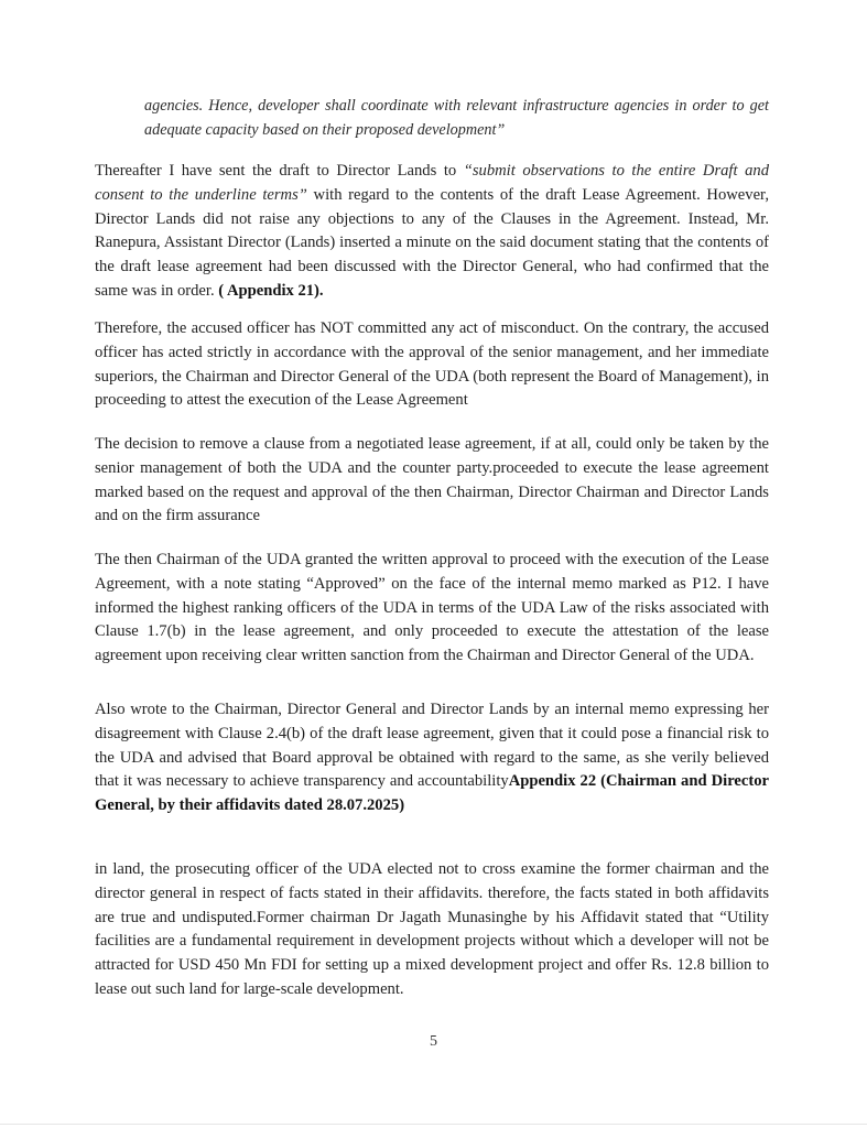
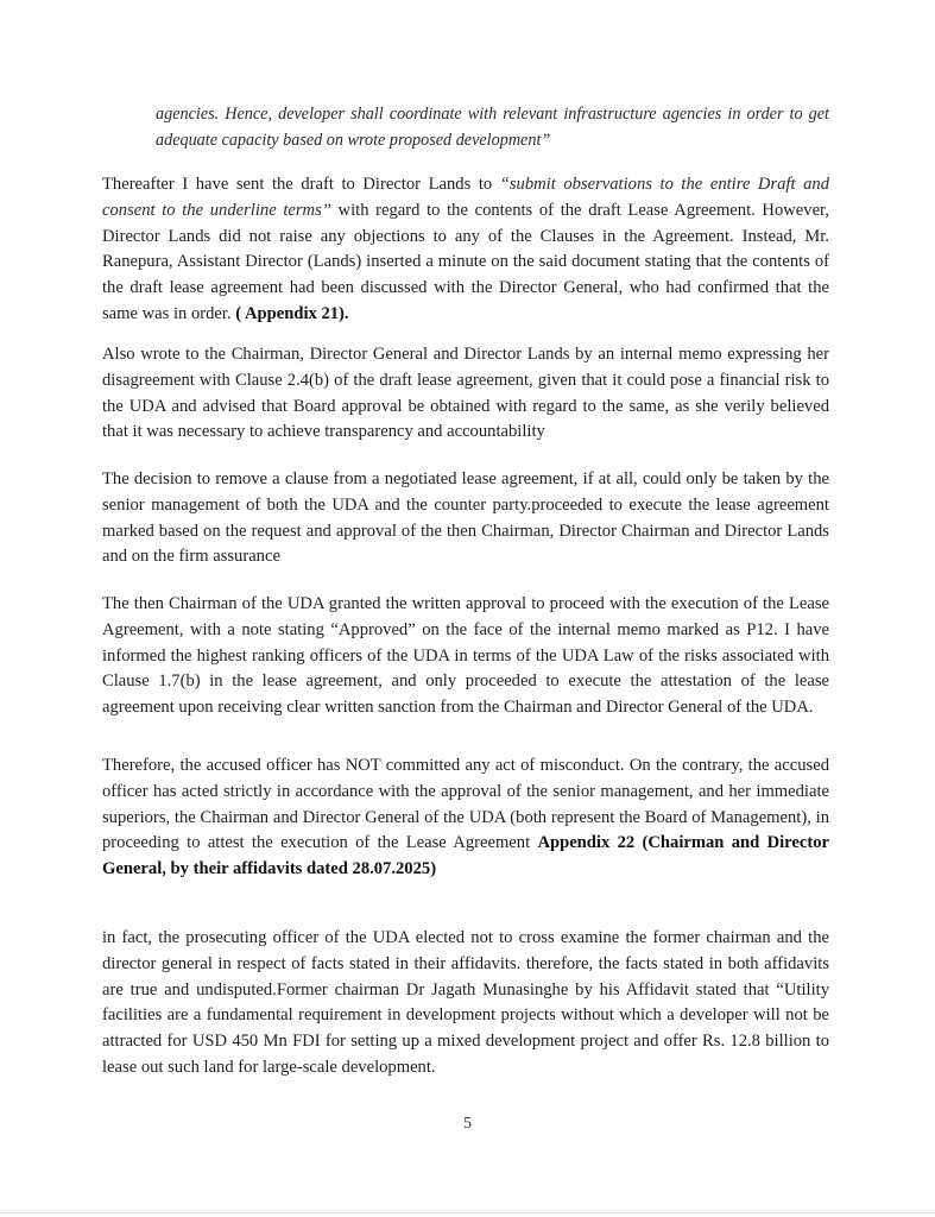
- agencies. Hence, developer shall coordinate with relevant infrastructure agencies in order to get adequate capacity based on their proposed development”
+ agencies. Hence, developer shall coordinate with relevant infrastructure agencies in order to get adequate capacity based on wrote proposed development”
  Thereafter I have sent the draft to Director Lands to “submit observations to the entire Draft and consent to the underline terms” with regard to the contents of the draft Lease Agreement. However, Director Lands did not raise any objections to any of the Clauses in the Agreement. Instead, Mr. Ranepura, Assistant Director (Lands) inserted a minute on the said document stating that the contents of the draft lease agreement had been discussed with the Director General, who had confirmed that the same was in order. ( Appendix 21).
- Therefore, the accused officer has NOT committed any act of misconduct. On the contrary, the accused officer has acted strictly in accordance with the approval of the senior management, and her immediate superiors, the Chairman and Director General of the UDA (both represent the Board of Management), in proceeding to attest the execution of the Lease Agreement
+ Also wrote to the Chairman, Director General and Director Lands by an internal memo expressing her disagreement with Clause 2.4(b) of the draft lease agreement, given that it could pose a financial risk to the UDA and advised that Board approval be obtained with regard to the same, as she verily believed that it was necessary to achieve transparency and accountability
  The decision to remove a clause from a negotiated lease agreement, if at all, could only be taken by the senior management of both the UDA and the counter party.proceeded to execute the lease agreement marked based on the request and approval of the then Chairman, Director Chairman and Director Lands and on the firm assurance
  The then Chairman of the UDA granted the written approval to proceed with the execution of the Lease Agreement, with a note stating “Approved” on the face of the internal memo marked as P12. I have informed the highest ranking officers of the UDA in terms of the UDA Law of the risks associated with Clause 1.7(b) in the lease agreement, and only proceeded to execute the attestation of the lease agreement upon receiving clear written sanction from the Chairman and Director General of the UDA.
- Also wrote to the Chairman, Director General and Director Lands by an internal memo expressing her disagreement with Clause 2.4(b) of the draft lease agreement, given that it could pose a financial risk to the UDA and advised that Board approval be obtained with regard to the same, as she verily believed that it was necessary to achieve transparency and accountabilityAppendix 22 (Chairman and Director General, by their affidavits dated 28.07.2025)
+ Therefore, the accused officer has NOT committed any act of misconduct. On the contrary, the accused officer has acted strictly in accordance with the approval of the senior management, and her immediate superiors, the Chairman and Director General of the UDA (both represent the Board of Management), in proceeding to attest the execution of the Lease Agreement Appendix 22 (Chairman and Director General, by their affidavits dated 28.07.2025)
- in land, the prosecuting officer of the UDA elected not to cross examine the former chairman and the director general in respect of facts stated in their affidavits. therefore, the facts stated in both affidavits are true and undisputed.Former chairman Dr Jagath Munasinghe by his Affidavit stated that “Utility facilities are a fundamental requirement in development projects without which a developer will not be attracted for USD 450 Mn FDI for setting up a mixed development project and offer Rs. 12.8 billion to lease out such land for large-scale development.
+ in fact, the prosecuting officer of the UDA elected not to cross examine the former chairman and the director general in respect of facts stated in their affidavits. therefore, the facts stated in both affidavits are true and undisputed.Former chairman Dr Jagath Munasinghe by his Affidavit stated that “Utility facilities are a fundamental requirement in development projects without which a developer will not be attracted for USD 450 Mn FDI for setting up a mixed development project and offer Rs. 12.8 billion to lease out such land for large-scale development.
  5
